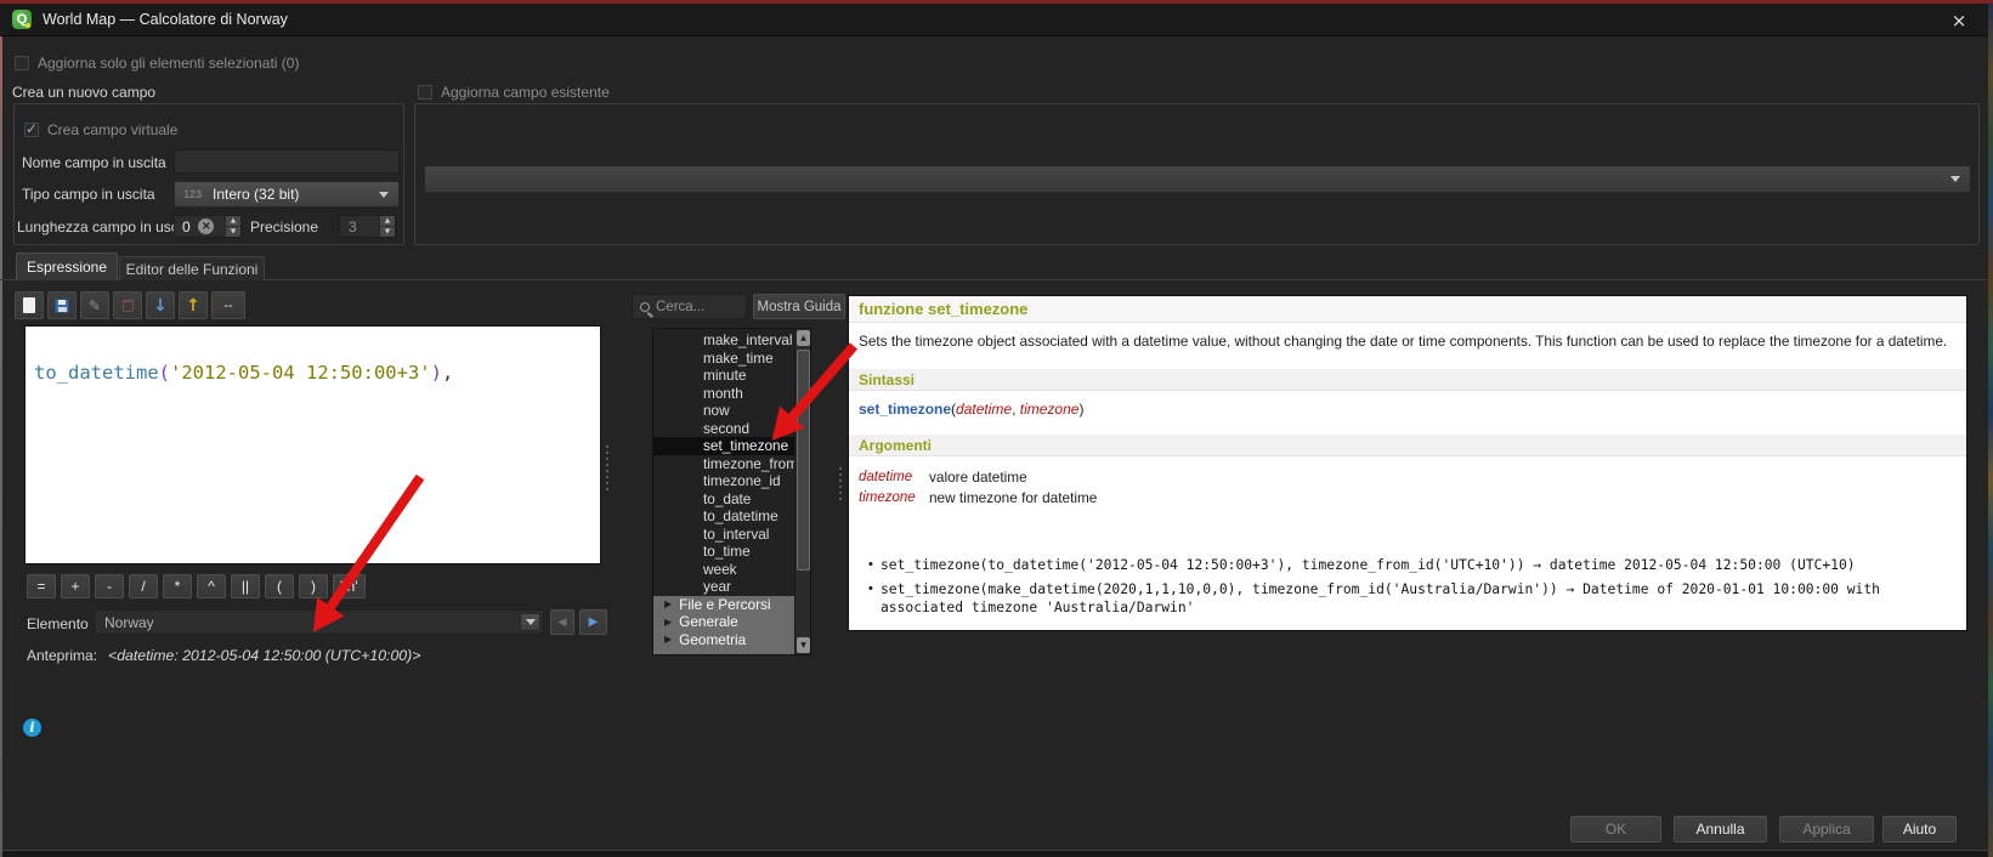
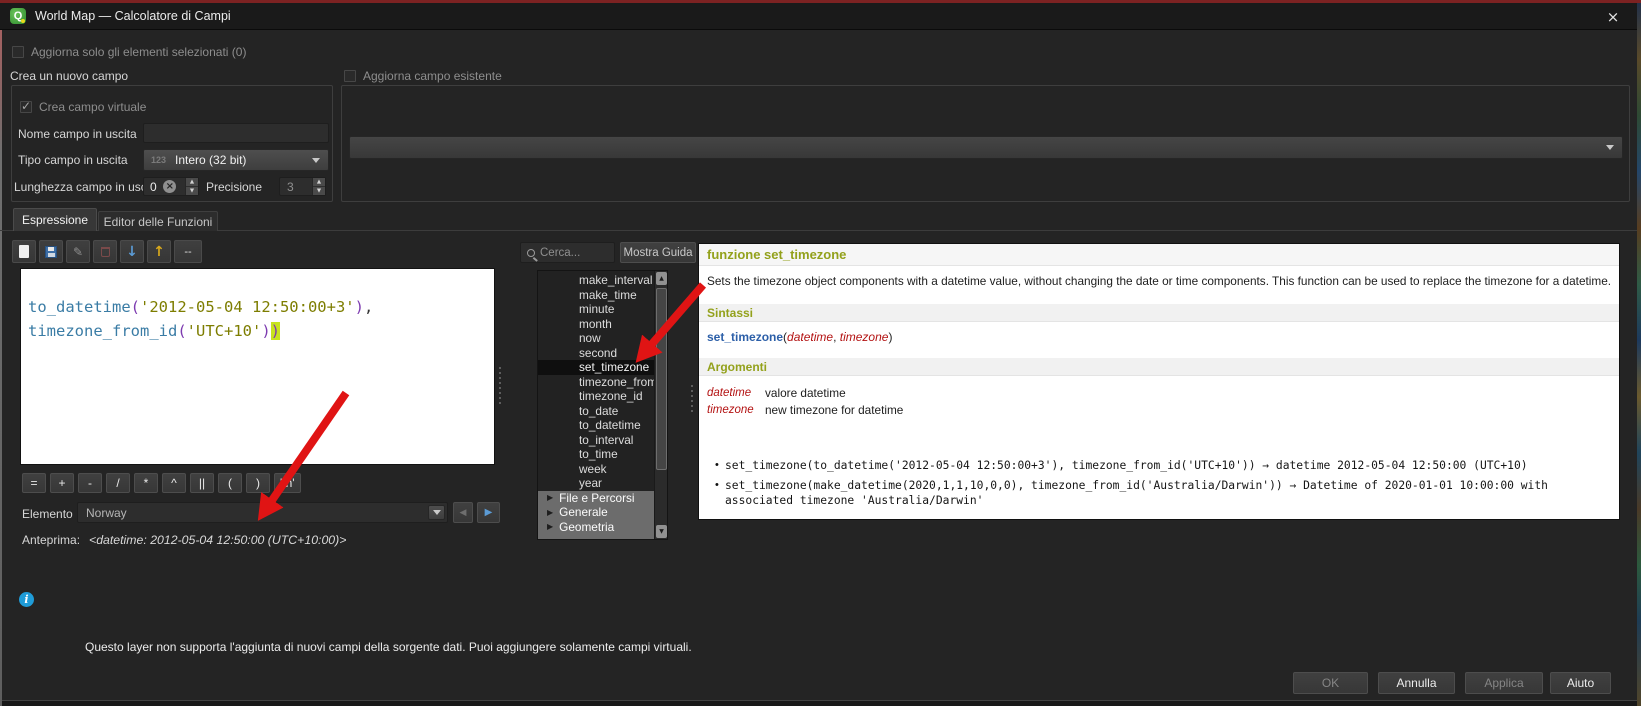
  Q
- World Map — Calcolatore di Norway
+ World Map — Calcolatore di Campi
  ×
  Aggiorna solo gli elementi selezionati (0)
  Crea un nuovo campo
  ✓
  Crea campo virtuale
  Nome campo in uscita
  Tipo campo in uscita
  123
  Intero (32 bit)
  Lunghezza campo in us
  0
  ×
  Precisione
  3
  Aggiorna campo esistente
  Espressione
  Editor delle Funzioni
  ✎
  ↓
  ↑
  --
  to_datetime('2012-05-04 12:50:00+3'),
+ timezone_from_id('UTC+10'))
  =
  +
  -
  /
  *
  ^
  ||
  (
  )
  Elemento
  Norway
  ◀
  ▶
  Anteprima:
  <datetime: 2012-05-04 12:50:00 (UTC+10:00)>
  Cerca...
  Mostra Guida
  make_interval
  make_time
  minute
  month
  now
  second
  set_timezone
  timezone_from
  timezone_id
  to_date
  to_datetime
  to_interval
  to_time
  week
  year
  ▶
  File e Percorsi
  ▶
  Generale
  ▶
  Geometria
  funzione set_timezone
- Sets the timezone object associated with a datetime value, without changing the date or time components. This function can be used to replace the timezone for a datetime.
+ Sets the timezone object components with a datetime value, without changing the date or time components. This function can be used to replace the timezone for a datetime.
  Sintassi
  set_timezone(datetime, timezone)
  Argomenti
  datetime
  valore datetime
  timezone
  new timezone for datetime
  •
  set_timezone(to_datetime('2012-05-04 12:50:00+3'), timezone_from_id('UTC+10')) → datetime 2012-05-04 12:50:00 (UTC+10)
  •
  set_timezone(make_datetime(2020,1,1,10,0,0), timezone_from_id('Australia/Darwin')) → Datetime of 2020-01-01 10:00:00 with associated timezone 'Australia/Darwin'
  i
+ Questo layer non supporta l'aggiunta di nuovi campi della sorgente dati. Puoi aggiungere solamente campi virtuali.
  OK
  Annulla
  Applica
  Aiuto
